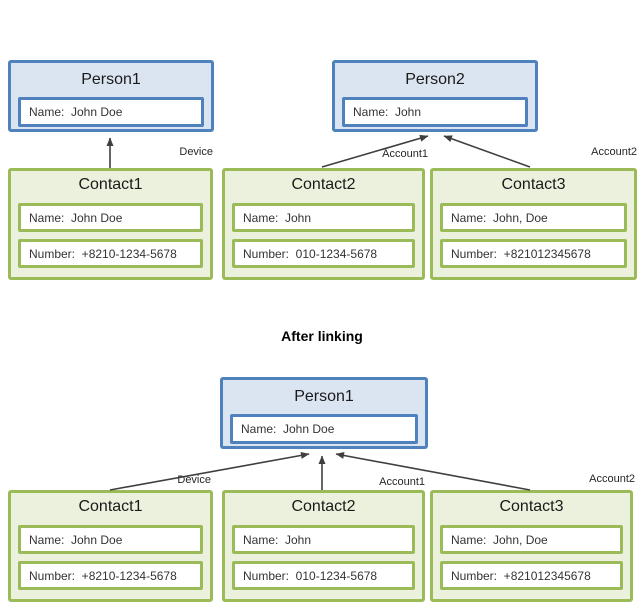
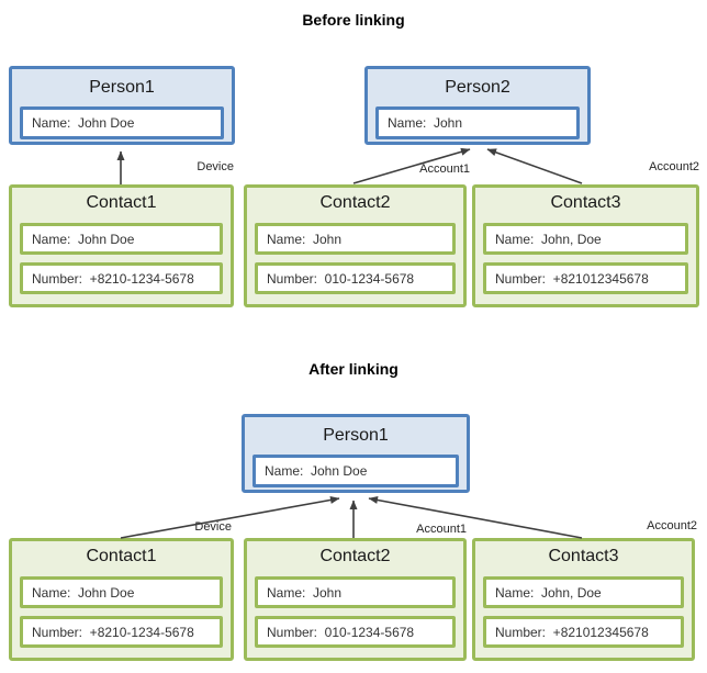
+ Before linking
  Person1
  Name: John Doe
  Person2
  Name: John
  Device
  Account1
  Account2
  Contact1
  Name: John Doe
  Number: +8210-1234-5678
  Contact2
  Name: John
  Number: 010-1234-5678
  Contact3
  Name: John, Doe
  Number: +821012345678
  After linking
  Person1
  Name: John Doe
  Device
  Account1
  Account2
  Contact1
  Name: John Doe
  Number: +8210-1234-5678
  Contact2
  Name: John
  Number: 010-1234-5678
  Contact3
  Name: John, Doe
  Number: +821012345678
